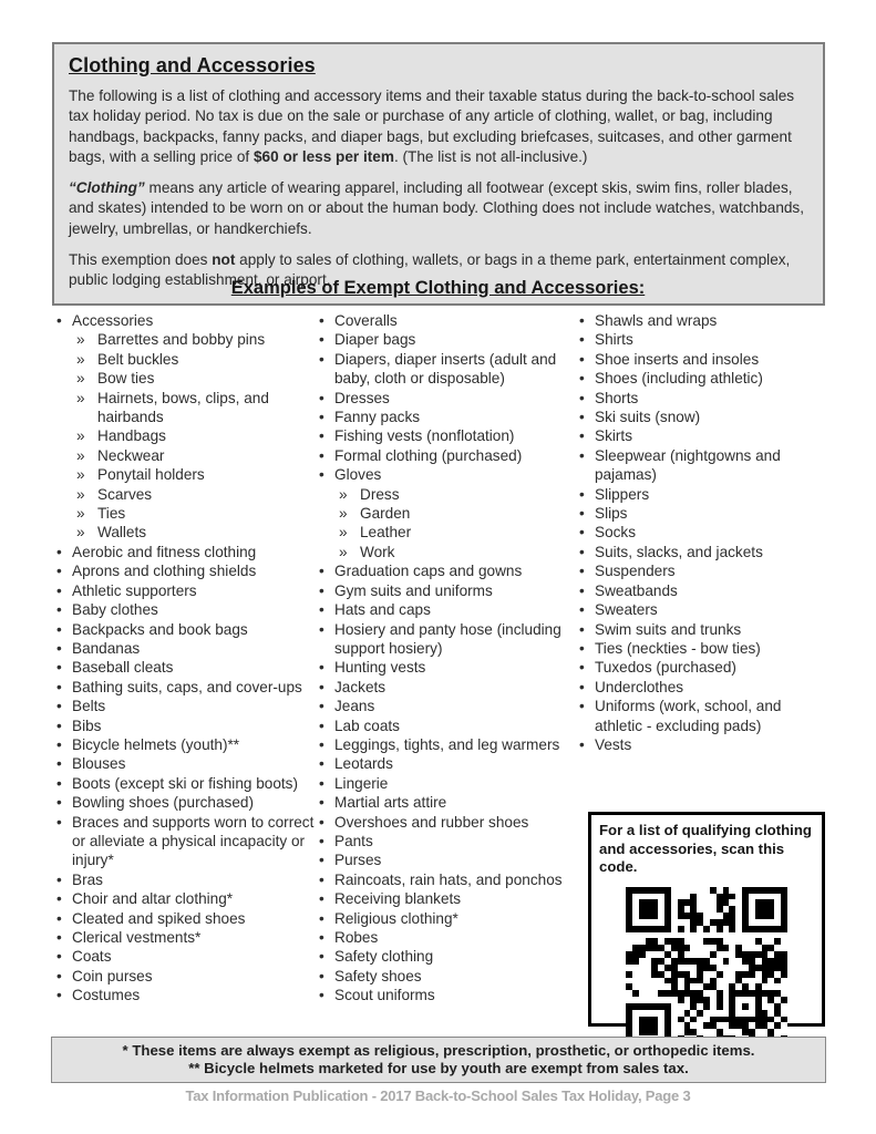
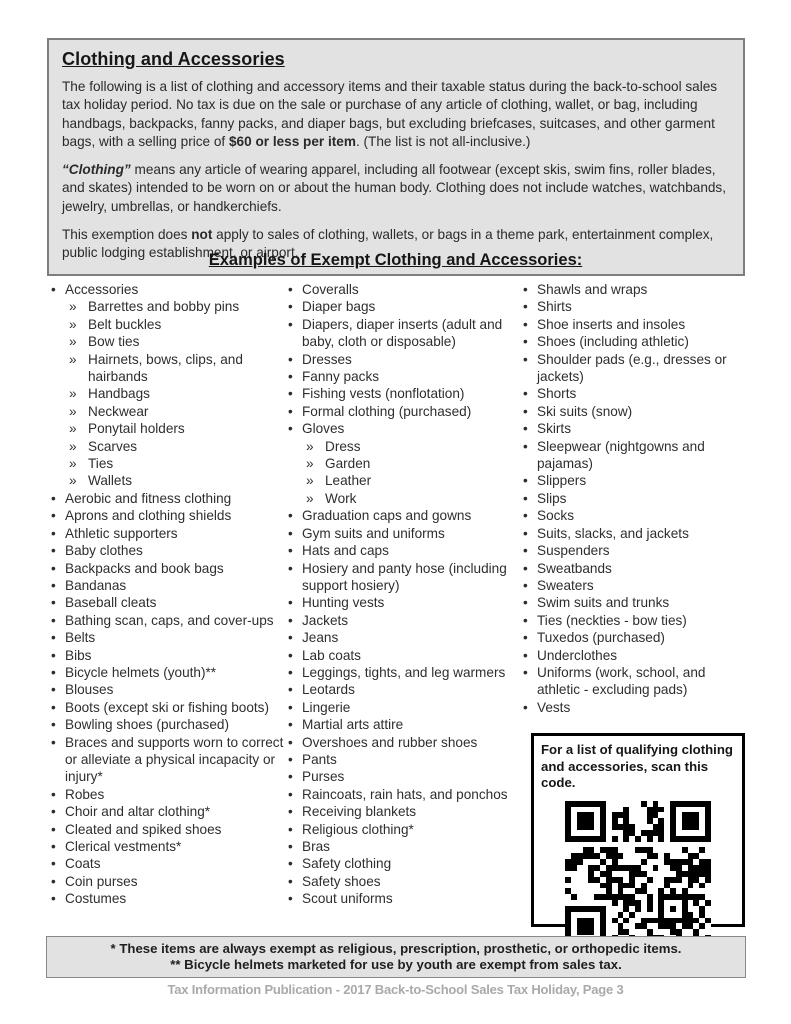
  Clothing and Accessories
  The following is a list of clothing and accessory items and their taxable status during the back-to-school sales tax holiday period. No tax is due on the sale or purchase of any article of clothing, wallet, or bag, including handbags, backpacks, fanny packs, and diaper bags, but excluding briefcases, suitcases, and other garment bags, with a selling price of $60 or less per item. (The list is not all-inclusive.)
  “Clothing” means any article of wearing apparel, including all footwear (except skis, swim fins, roller blades, and skates) intended to be worn on or about the human body. Clothing does not include watches, watchbands, jewelry, umbrellas, or handkerchiefs.
  This exemption does not apply to sales of clothing, wallets, or bags in a theme park, entertainment complex, public lodging establishment, or airport.
  Examples of Exempt Clothing and Accessories:
  Accessories
  Barrettes and bobby pins
  Belt buckles
  Bow ties
  Hairnets, bows, clips, and hairbands
  Handbags
  Neckwear
  Ponytail holders
  Scarves
  Ties
  Wallets
  Aerobic and fitness clothing
  Aprons and clothing shields
  Athletic supporters
  Baby clothes
  Backpacks and book bags
  Bandanas
  Baseball cleats
- Bathing suits, caps, and cover-ups
+ Bathing scan, caps, and cover-ups
  Belts
  Bibs
  Bicycle helmets (youth)**
  Blouses
  Boots (except ski or fishing boots)
  Bowling shoes (purchased)
  Braces and supports worn to correct or alleviate a physical incapacity or injury*
- Bras
+ Robes
  Choir and altar clothing*
  Cleated and spiked shoes
  Clerical vestments*
  Coats
  Coin purses
  Costumes
  Coveralls
  Diaper bags
  Diapers, diaper inserts (adult and baby, cloth or disposable)
  Dresses
  Fanny packs
  Fishing vests (nonflotation)
  Formal clothing (purchased)
  Gloves
  Dress
  Garden
  Leather
  Work
  Graduation caps and gowns
  Gym suits and uniforms
  Hats and caps
  Hosiery and panty hose (including support hosiery)
  Hunting vests
  Jackets
  Jeans
  Lab coats
  Leggings, tights, and leg warmers
  Leotards
  Lingerie
  Martial arts attire
  Overshoes and rubber shoes
  Pants
  Purses
  Raincoats, rain hats, and ponchos
  Receiving blankets
  Religious clothing*
- Robes
+ Bras
  Safety clothing
  Safety shoes
  Scout uniforms
  Shawls and wraps
  Shirts
  Shoe inserts and insoles
  Shoes (including athletic)
+ Shoulder pads (e.g., dresses or jackets)
  Shorts
  Ski suits (snow)
  Skirts
  Sleepwear (nightgowns and pajamas)
  Slippers
  Slips
  Socks
  Suits, slacks, and jackets
  Suspenders
  Sweatbands
  Sweaters
  Swim suits and trunks
  Ties (neckties - bow ties)
  Tuxedos (purchased)
  Underclothes
  Uniforms (work, school, and athletic - excluding pads)
  Vests
  For a list of qualifying clothing and accessories, scan this code.
  * These items are always exempt as religious, prescription, prosthetic, or orthopedic items.
  ** Bicycle helmets marketed for use by youth are exempt from sales tax.
  Tax Information Publication - 2017 Back-to-School Sales Tax Holiday, Page 3
